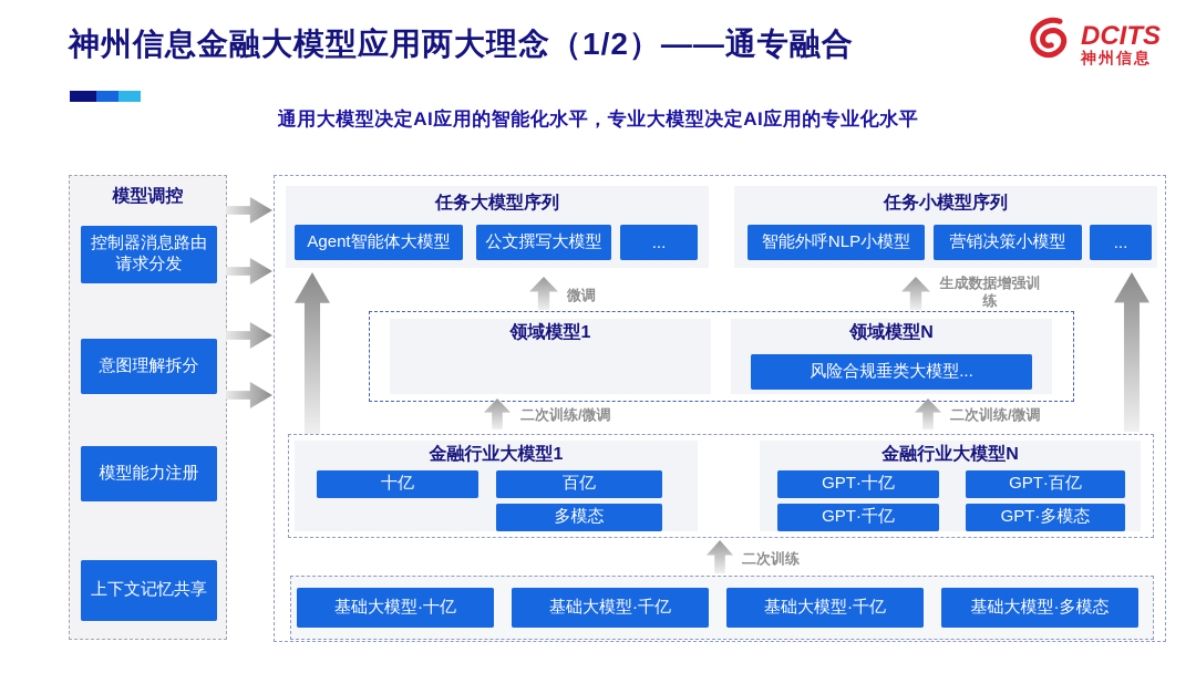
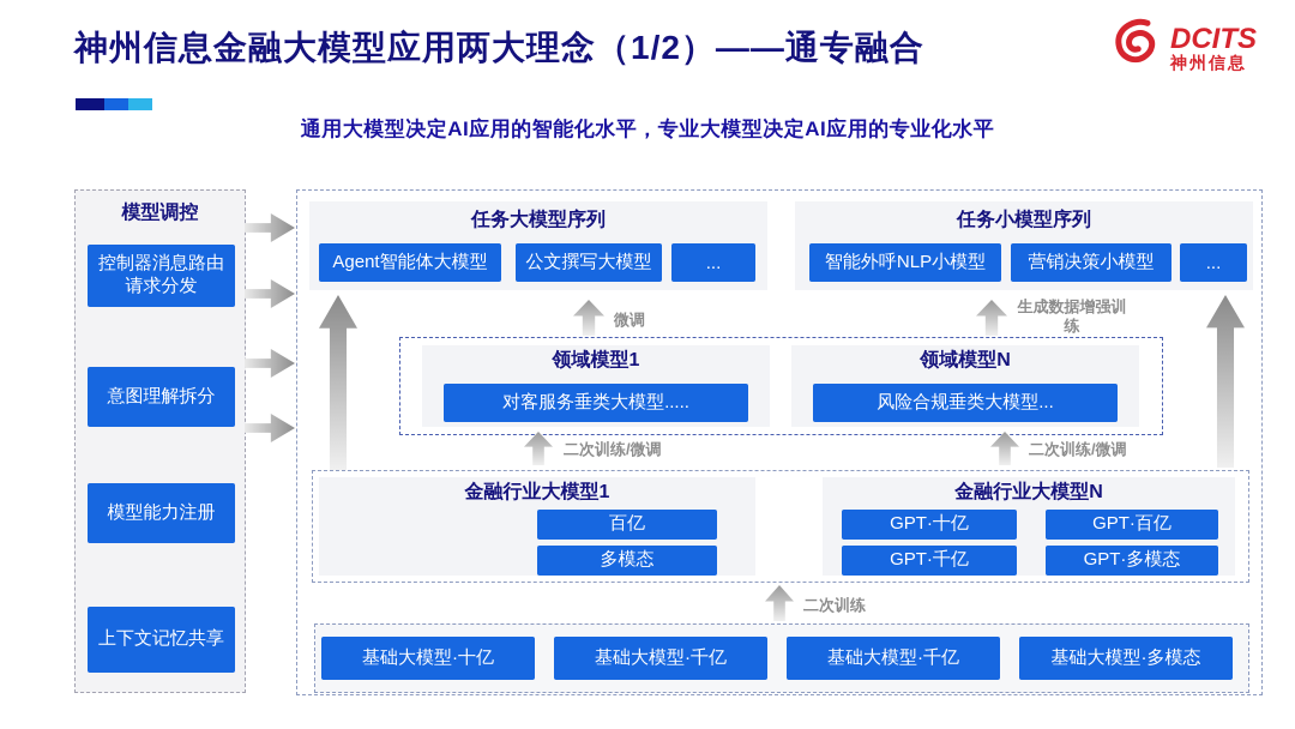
  神州信息金融大模型应用两大理念（1/2）——通专融合
  DCITS
  神州信息
  通用大模型决定AI应用的智能化水平，专业大模型决定AI应用的专业化水平
  模型调控
  控制器消息路由请求分发
  意图理解拆分
  模型能力注册
  上下文记忆共享
  任务大模型序列
  Agent智能体大模型
  公文撰写大模型
  ...
  任务小模型序列
  智能外呼NLP小模型
  营销决策小模型
  ...
  微调
  生成数据增强训练
  领域模型1
+ 对客服务垂类大模型.....
  领域模型N
  风险合规垂类大模型...
  二次训练/微调
  二次训练/微调
  金融行业大模型1
- 十亿
  百亿
  多模态
  金融行业大模型N
  GPT·十亿
  GPT·百亿
  GPT·千亿
  GPT·多模态
  二次训练
  基础大模型·十亿
  基础大模型·千亿
  基础大模型·千亿
  基础大模型·多模态
